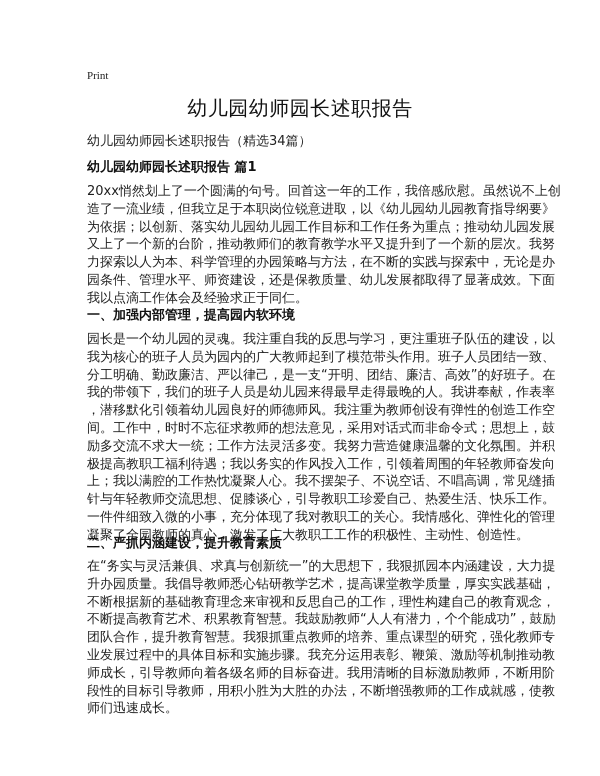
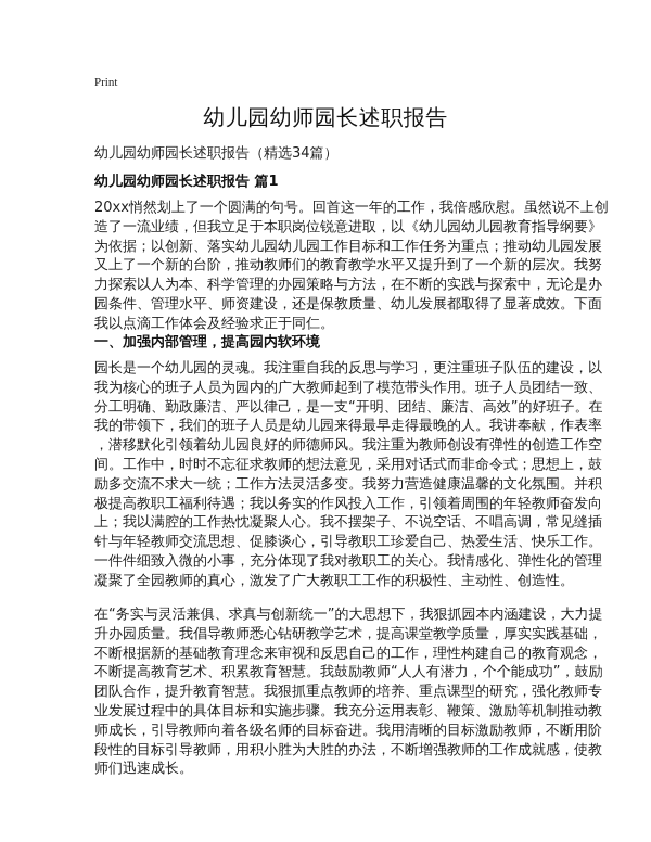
  Print
  幼儿园幼师园长述职报告
  幼儿园幼师园长述职报告（精选34篇）
  幼儿园幼师园长述职报告 篇1
  20xx悄然划上了一个圆满的句号。回首这一年的工作，我倍感欣慰。虽然说不上创
  造了一流业绩，但我立足于本职岗位锐意进取，以《幼儿园幼儿园教育指导纲要》
  为依据；以创新、落实幼儿园幼儿园工作目标和工作任务为重点；推动幼儿园发展
  又上了一个新的台阶，推动教师们的教育教学水平又提升到了一个新的层次。我努
  力探索以人为本、科学管理的办园策略与方法，在不断的实践与探索中，无论是办
  园条件、管理水平、师资建设，还是保教质量、幼儿发展都取得了显著成效。下面
  我以点滴工作体会及经验求正于同仁。
  一、加强内部管理，提高园内软环境
  园长是一个幼儿园的灵魂。我注重自我的反思与学习，更注重班子队伍的建设，以
  我为核心的班子人员为园内的广大教师起到了模范带头作用。班子人员团结一致、
  分工明确、勤政廉洁、严以律己，是一支“开明、团结、廉洁、高效”的好班子。在
  我的带领下，我们的班子人员是幼儿园来得最早走得最晚的人。我讲奉献，作表率
  ，潜移默化引领着幼儿园良好的师德师风。我注重为教师创设有弹性的创造工作空
  间。工作中，时时不忘征求教师的想法意见，采用对话式而非命令式；思想上，鼓
  励多交流不求大一统；工作方法灵活多变。我努力营造健康温馨的文化氛围。并积
  极提高教职工福利待遇；我以务实的作风投入工作，引领着周围的年轻教师奋发向
  上；我以满腔的工作热忱凝聚人心。我不摆架子、不说空话、不唱高调，常见缝插
  针与年轻教师交流思想、促膝谈心，引导教职工珍爱自己、热爱生活、快乐工作。
  一件件细致入微的小事，充分体现了我对教职工的关心。我情感化、弹性化的管理
  凝聚了全园教师的真心，激发了广大教职工工作的积极性、主动性、创造性。
- 二、严抓内涵建设，提升教育素质
  在“务实与灵活兼俱、求真与创新统一”的大思想下，我狠抓园本内涵建设，大力提
  升办园质量。我倡导教师悉心钻研教学艺术，提高课堂教学质量，厚实实践基础，
  不断根据新的基础教育理念来审视和反思自己的工作，理性构建自己的教育观念，
  不断提高教育艺术、积累教育智慧。我鼓励教师“人人有潜力，个个能成功”，鼓励
  团队合作，提升教育智慧。我狠抓重点教师的培养、重点课型的研究，强化教师专
  业发展过程中的具体目标和实施步骤。我充分运用表彰、鞭策、激励等机制推动教
  师成长，引导教师向着各级名师的目标奋进。我用清晰的目标激励教师，不断用阶
  段性的目标引导教师，用积小胜为大胜的办法，不断增强教师的工作成就感，使教
  师们迅速成长。
